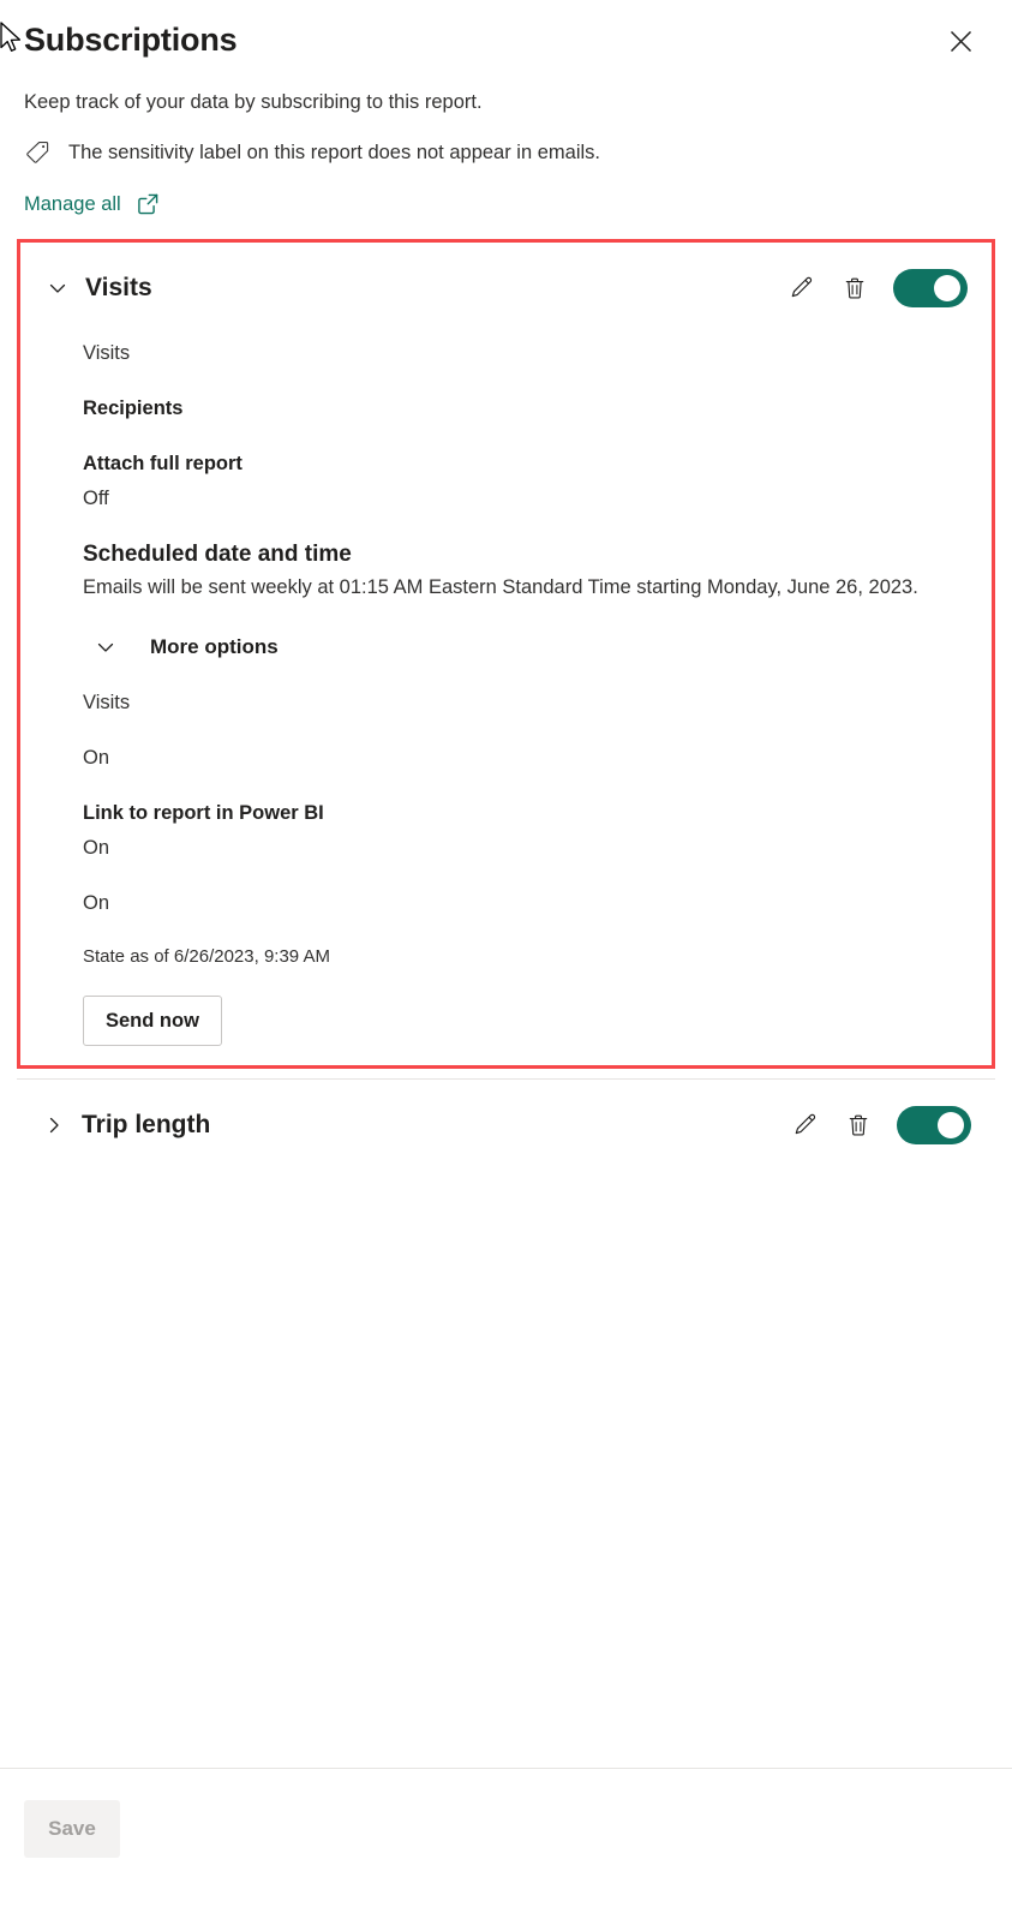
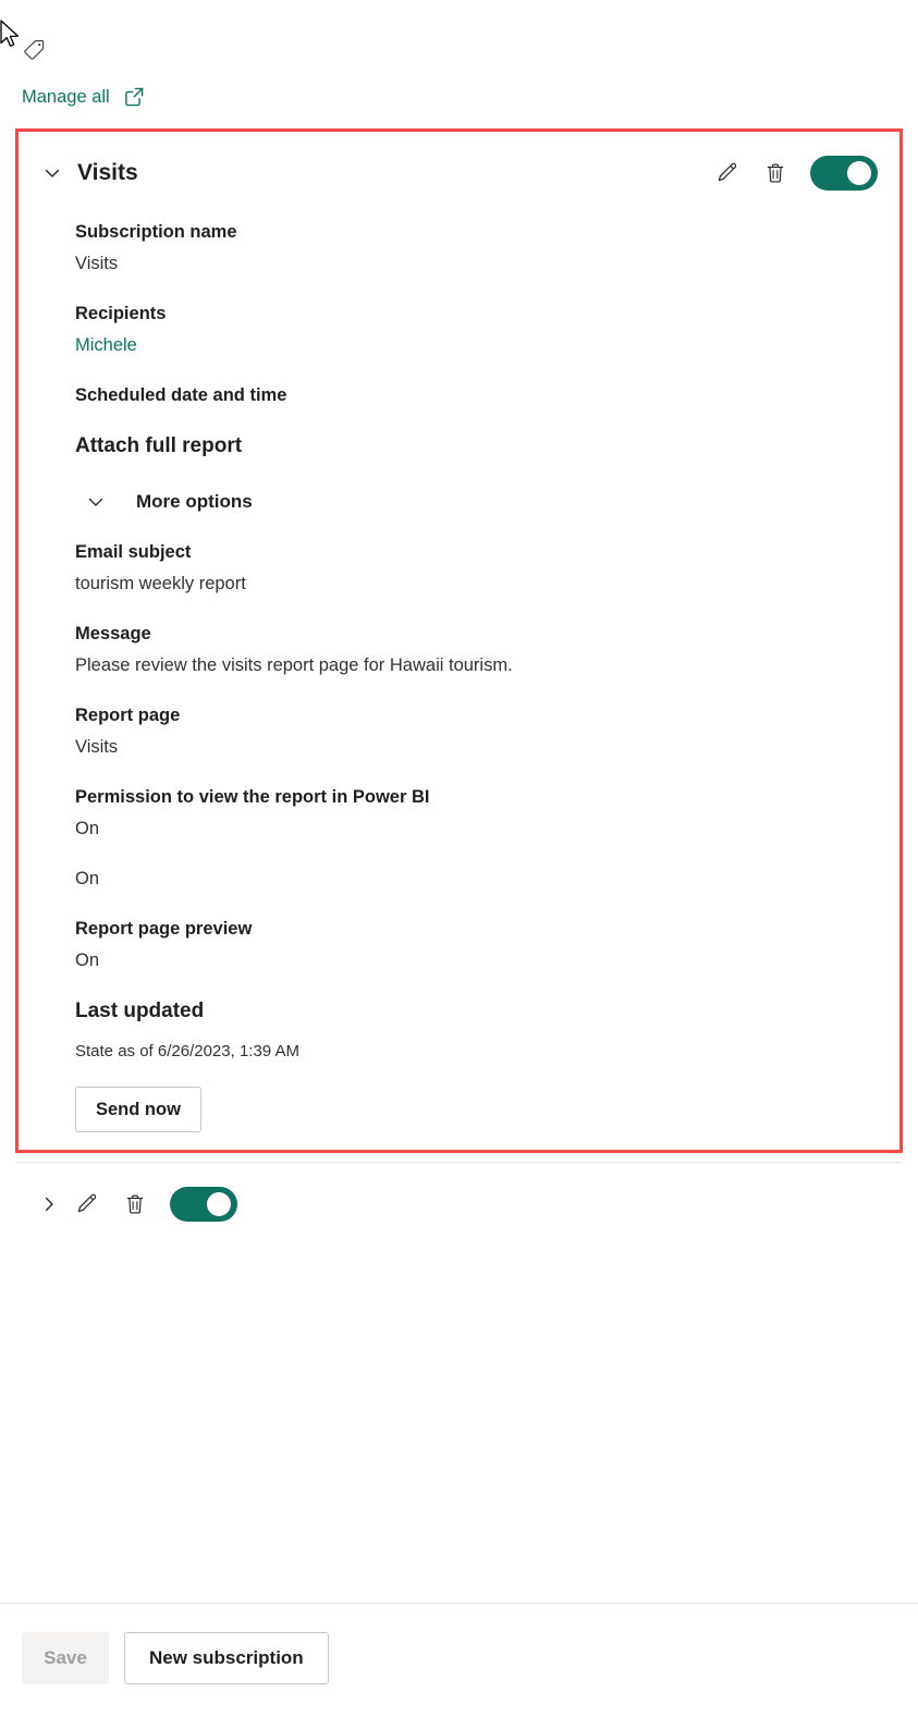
- Subscriptions
- Keep track of your data by subscribing to this report.
- The sensitivity label on this report does not appear in emails.
  Manage all
  Visits
+ Subscription name
  Visits
  Recipients
+ Michele
- Attach full report
+ Scheduled date and time
- Off
- Scheduled date and time
+ Attach full report
- Emails will be sent weekly at 01:15 AM Eastern Standard Time starting Monday, June 26, 2023.
  More options
+ Email subject
+ tourism weekly report
+ Message
+ Please review the visits report page for Hawaii tourism.
+ Report page
  Visits
+ Permission to view the report in Power BI
  On
- Link to report in Power BI
  On
+ Report page preview
  On
+ Last updated
- State as of 6/26/2023, 9:39 AM
+ State as of 6/26/2023, 1:39 AM
  Send now
- Trip length
  Save
+ New subscription
